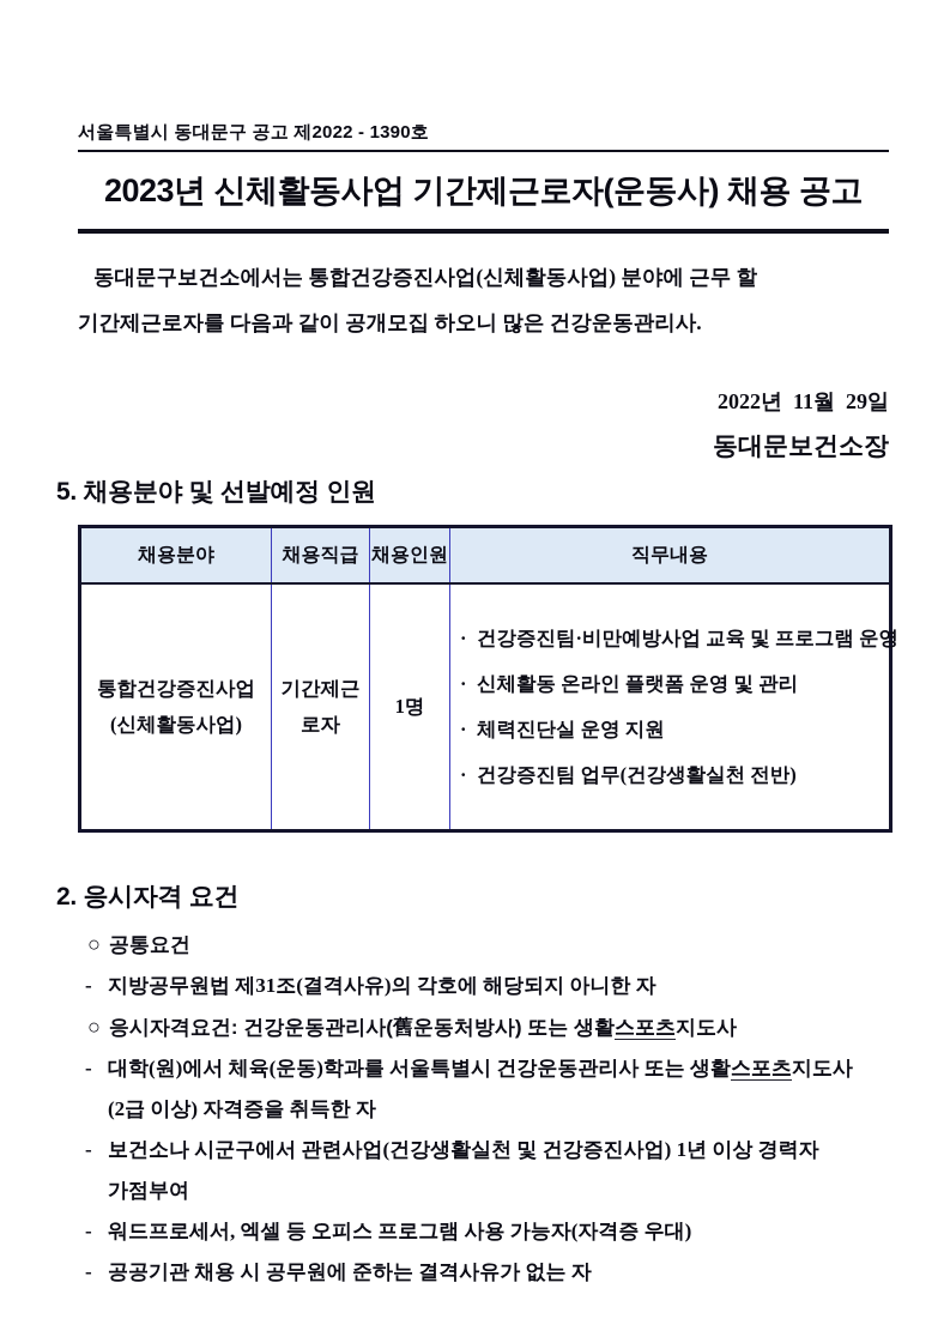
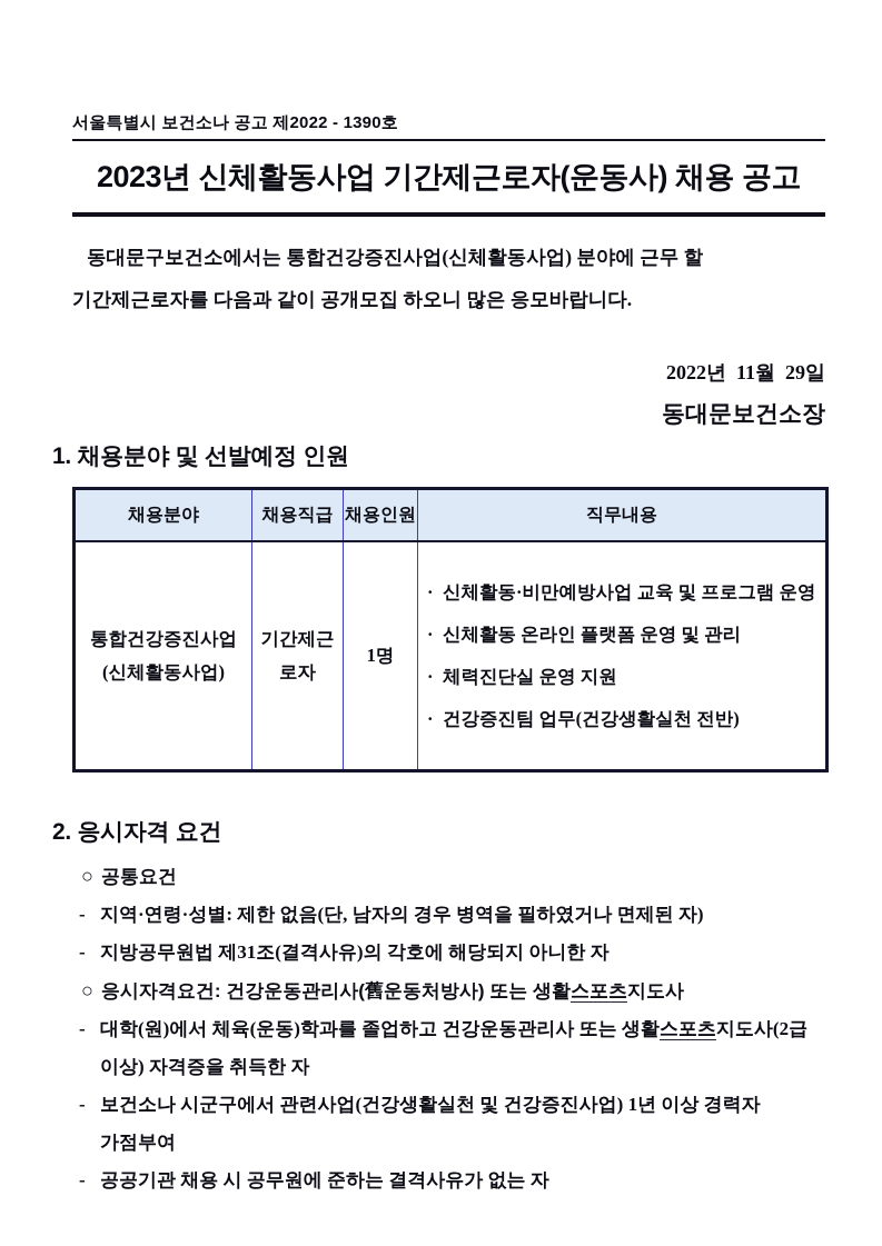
- 서울특별시 동대문구 공고 제2022 - 1390호
+ 서울특별시 보건소나 공고 제2022 - 1390호
  2023년 신체활동사업 기간제근로자(운동사) 채용 공고
- 동대문구보건소에서는 통합건강증진사업(신체활동사업) 분야에 근무 할 기간제근로자를 다음과 같이 공개모집 하오니 많은 건강운동관리사.
+ 동대문구보건소에서는 통합건강증진사업(신체활동사업) 분야에 근무 할 기간제근로자를 다음과 같이 공개모집 하오니 많은 응모바랍니다.
  2022년 11월 29일
  동대문보건소장
- 5. 채용분야 및 선발예정 인원
+ 1. 채용분야 및 선발예정 인원
  채용분야	채용직급	채용인원	직무내용
- 통합건강증진사업 (신체활동사업)	기간제근로자	1명	· 건강증진팀·비만예방사업 교육 및 프로그램 운영 · 신체활동 온라인 플랫폼 운영 및 관리 · 체력진단실 운영 지원 · 건강증진팀 업무(건강생활실천 전반)
+ 통합건강증진사업 (신체활동사업)	기간제근로자	1명	· 신체활동·비만예방사업 교육 및 프로그램 운영 · 신체활동 온라인 플랫폼 운영 및 관리 · 체력진단실 운영 지원 · 건강증진팀 업무(건강생활실천 전반)
  2. 응시자격 요건
  ○ 공통요건
+ - 지역·연령·성별: 제한 없음(단, 남자의 경우 병역을 필하였거나 면제된 자)
  - 지방공무원법 제31조(결격사유)의 각호에 해당되지 아니한 자
  ○ 응시자격요건: 건강운동관리사(舊운동처방사) 또는 생활스포츠지도사
- - 대학(원)에서 체육(운동)학과를 서울특별시 건강운동관리사 또는 생활스포츠지도사(2급 이상) 자격증을 취득한 자
+ - 대학(원)에서 체육(운동)학과를 졸업하고 건강운동관리사 또는 생활스포츠지도사(2급 이상) 자격증을 취득한 자
  - 보건소나 시군구에서 관련사업(건강생활실천 및 건강증진사업) 1년 이상 경력자 가점부여
- - 워드프로세서, 엑셀 등 오피스 프로그램 사용 가능자(자격증 우대)
  - 공공기관 채용 시 공무원에 준하는 결격사유가 없는 자
